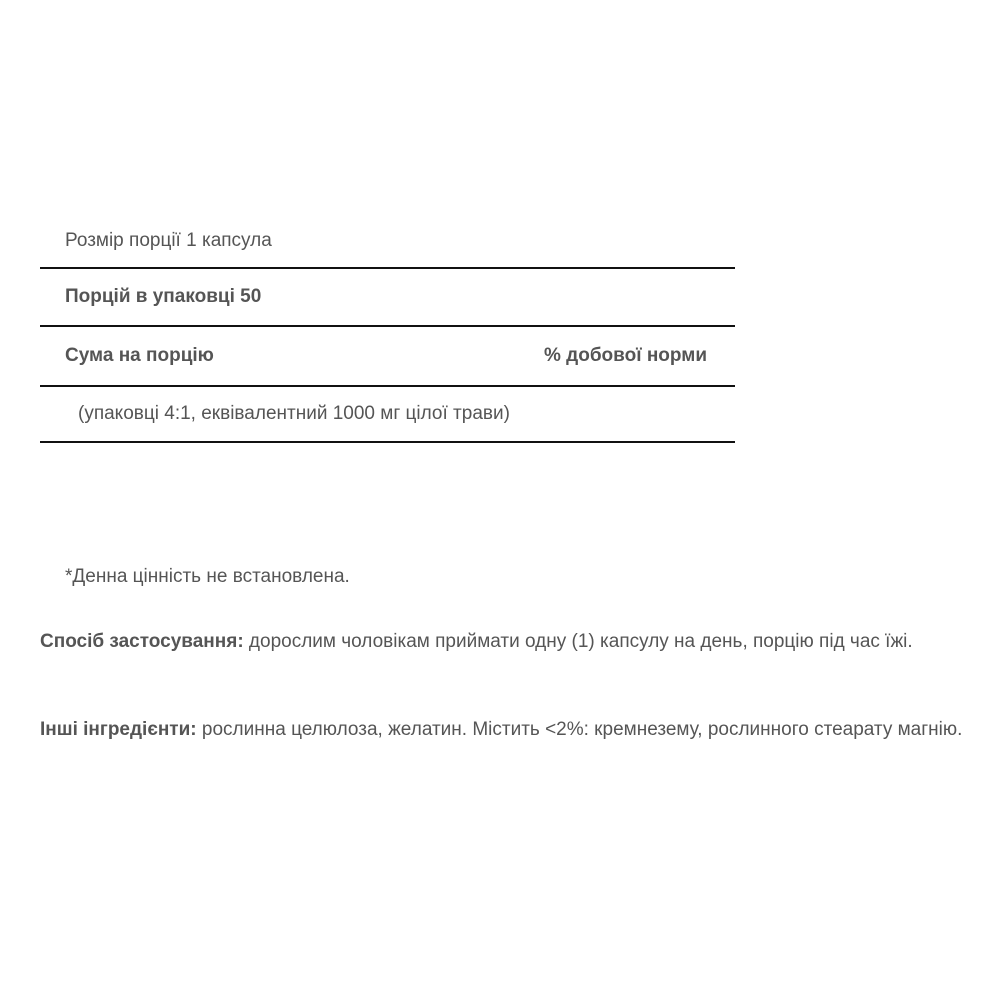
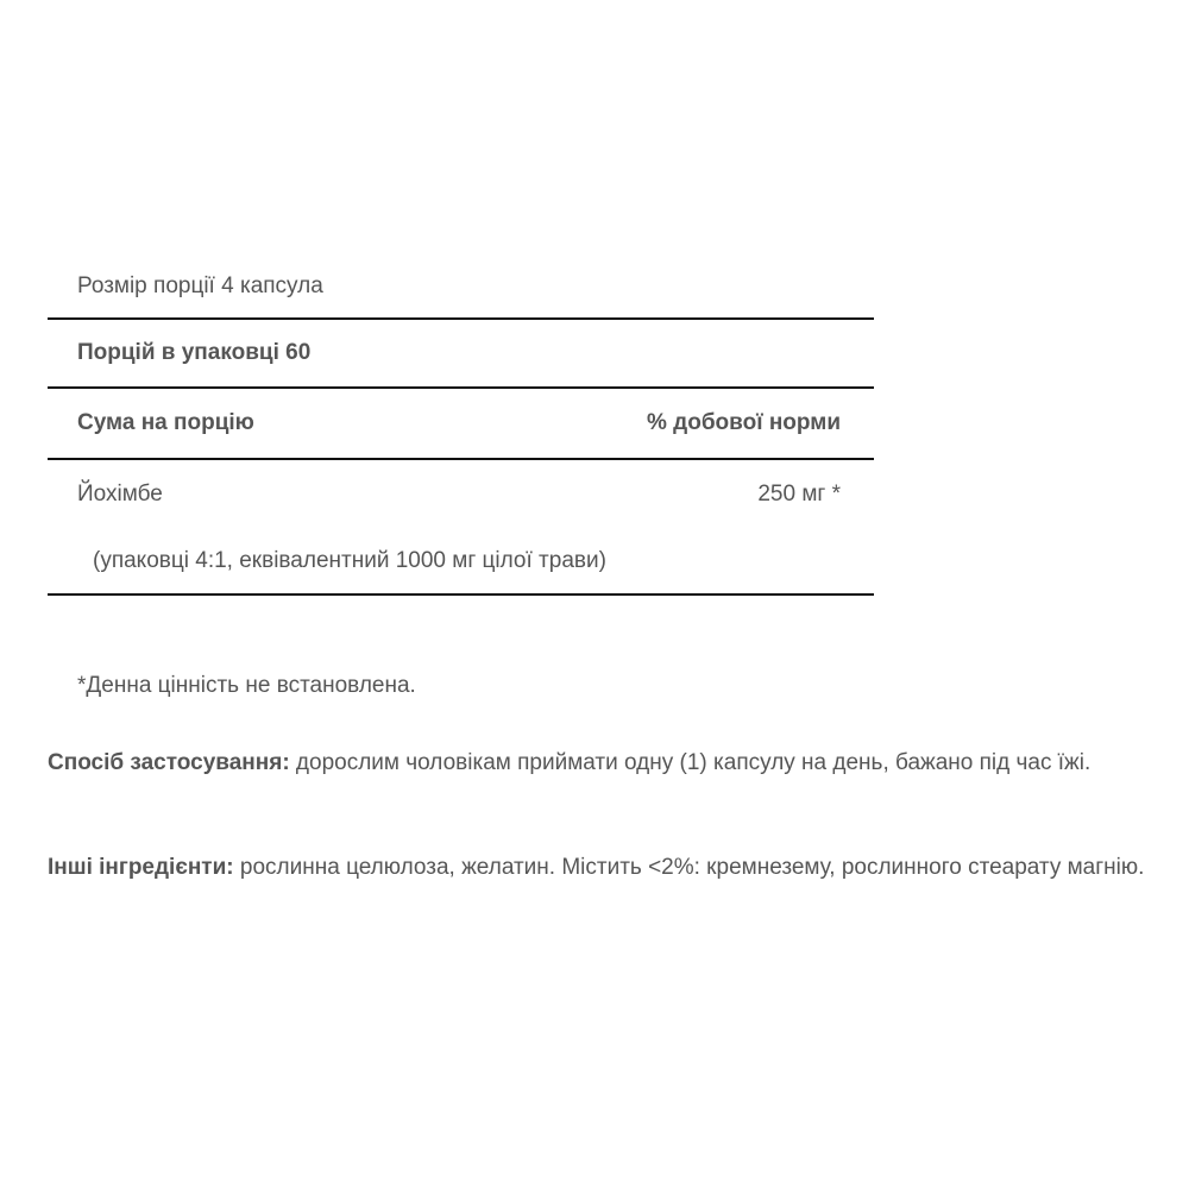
- Розмір порції 1 капсула
+ Розмір порції 4 капсула
- Порцій в упаковці 50
+ Порцій в упаковці 60
  Сума на порцію
  % добової норми
+ Йохімбе
+ 250 мг *
  (упаковці 4:1, еквівалентний 1000 мг цілої трави)
  *Денна цінність не встановлена.
- Спосіб застосування: дорослим чоловікам приймати одну (1) капсулу на день, порцію під час їжі.
+ Спосіб застосування: дорослим чоловікам приймати одну (1) капсулу на день, бажано під час їжі.
  Інші інгредієнти: рослинна целюлоза, желатин. Містить <2%: кремнезему, рослинного стеарату магнію.
